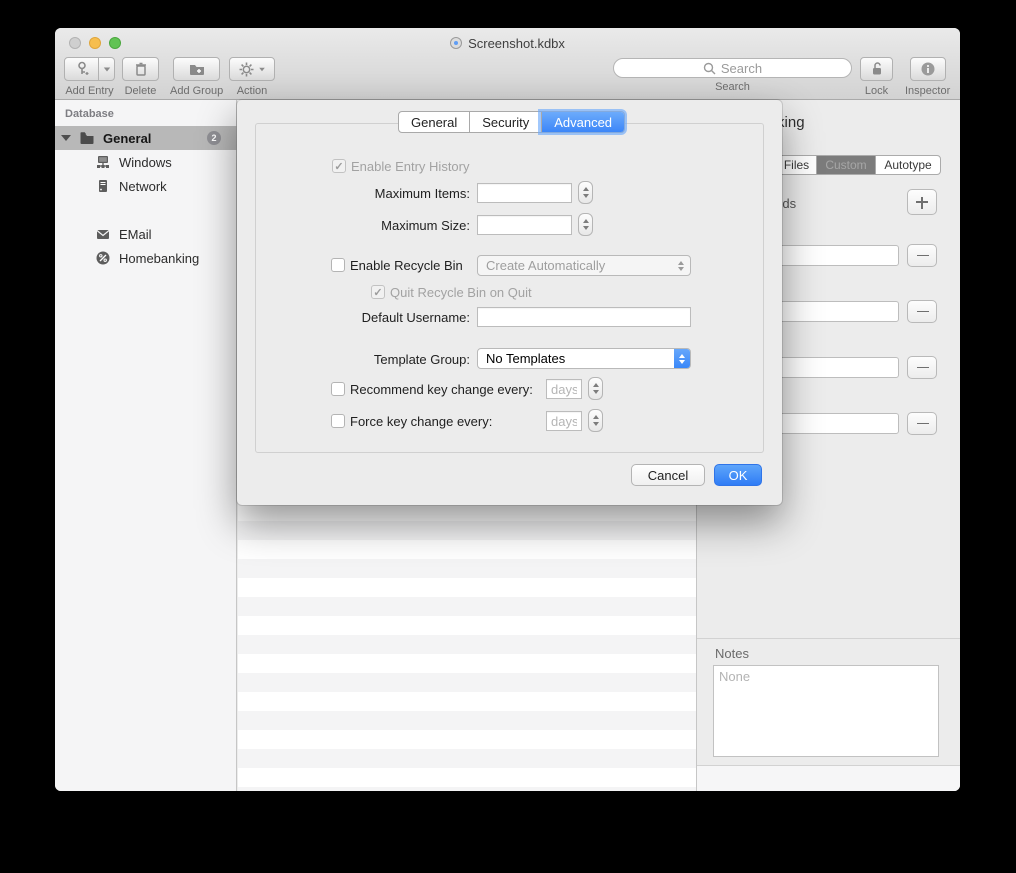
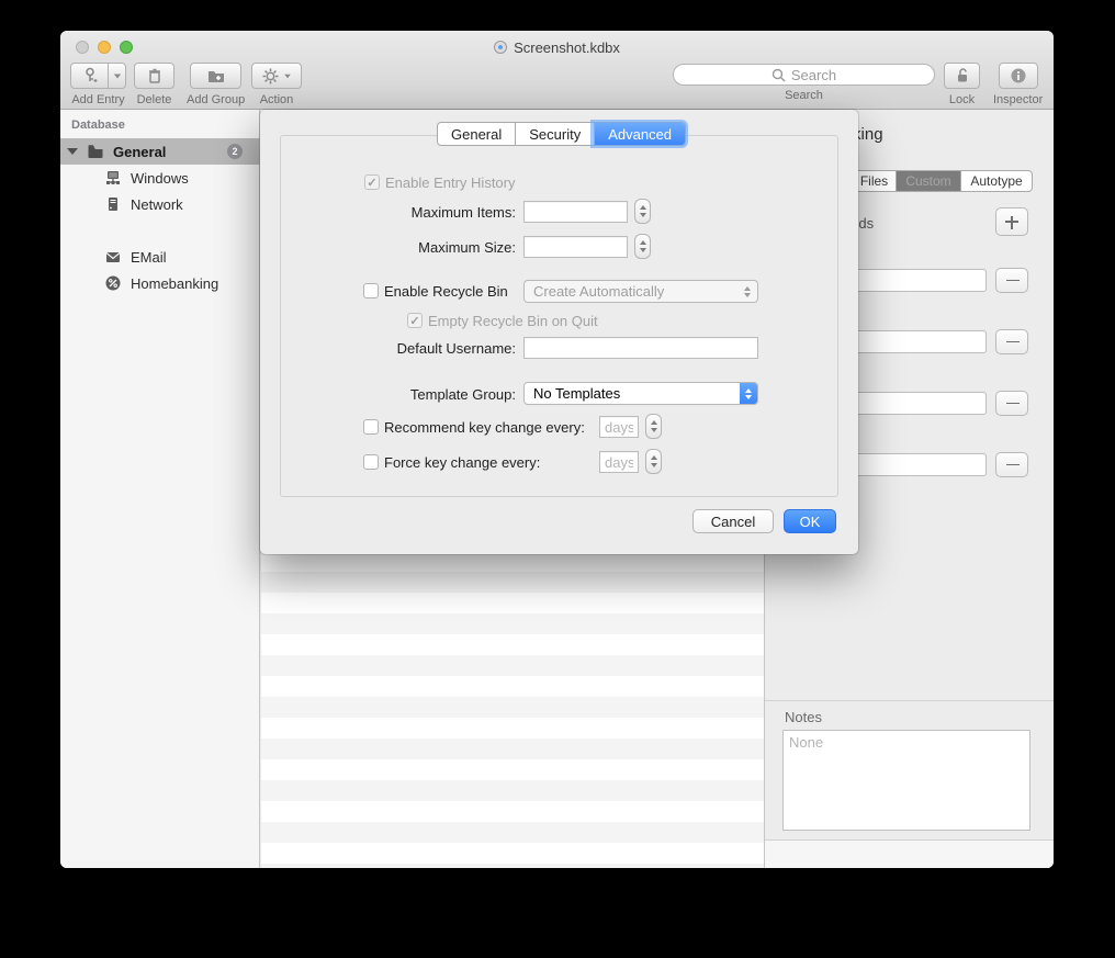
  Screenshot.kdbx
  Add Entry
  Delete
  Add Group
  Action
  Search
  Search
  Lock
  Inspector
  Database
  General
  2
  Windows
  Network
  EMail
  Homebanking
  Files
  Custom
  Autotype
  Notes
  None
  General
  Security
  Advanced
  ✓
  Enable Entry History
  Maximum Items:
  Maximum Size:
  Enable Recycle Bin
  Create Automatically
  ✓
- Quit Recycle Bin on Quit
+ Empty Recycle Bin on Quit
  Default Username:
  Template Group:
  No Templates
  Recommend key change every:
  days
  Force key change every:
  days
  Cancel
  OK
